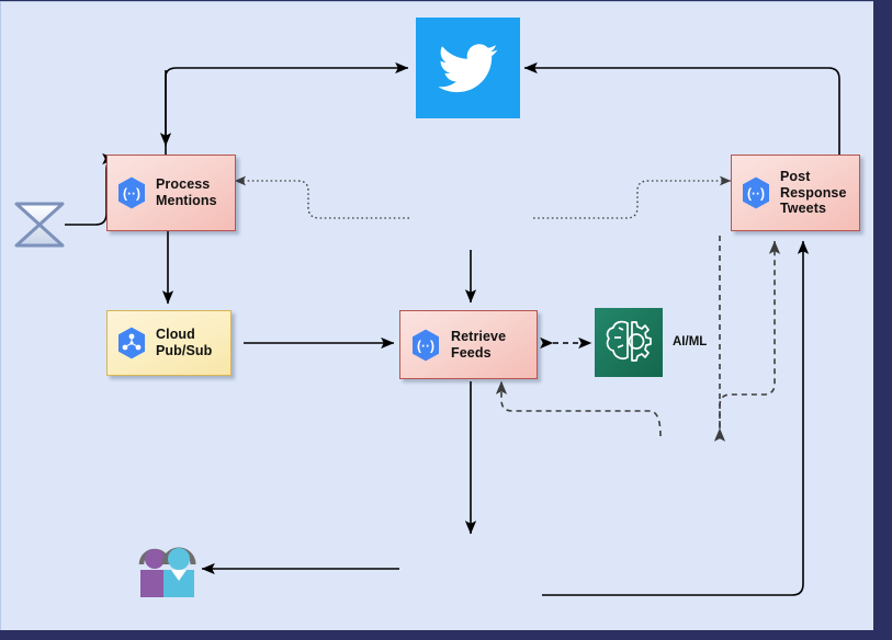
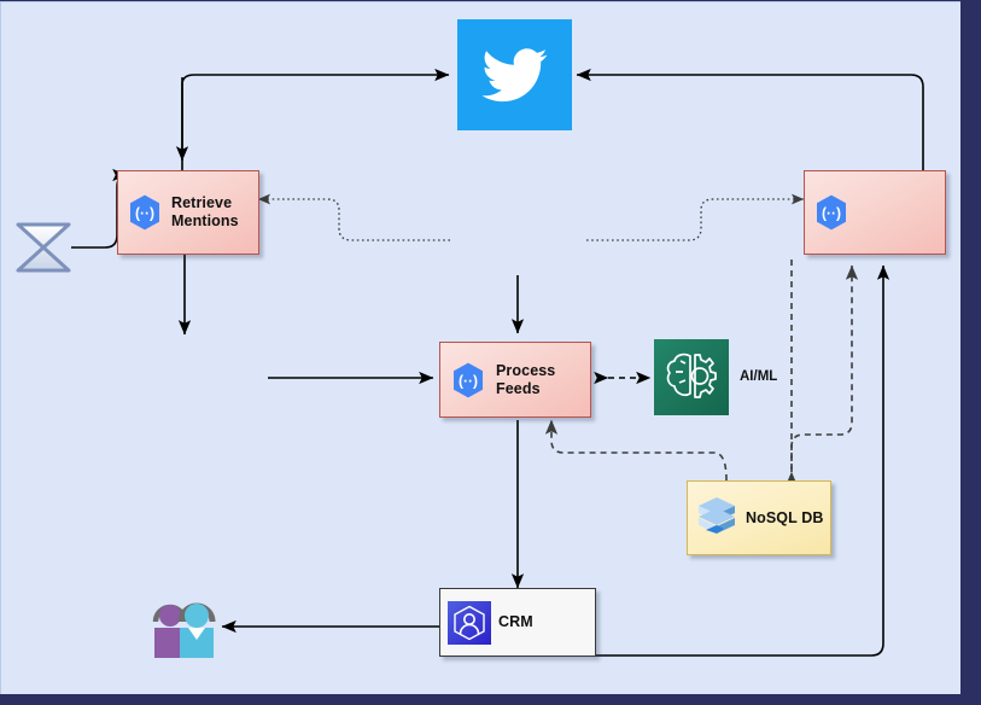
  (··)
- Process
+ Retrieve
  Mentions
  (··)
- Post
- Response
- Tweets
- Cloud
- Pub/Sub
  (··)
- Retrieve
+ Process
  Feeds
  AI/ML
+ NoSQL DB
+ CRM
